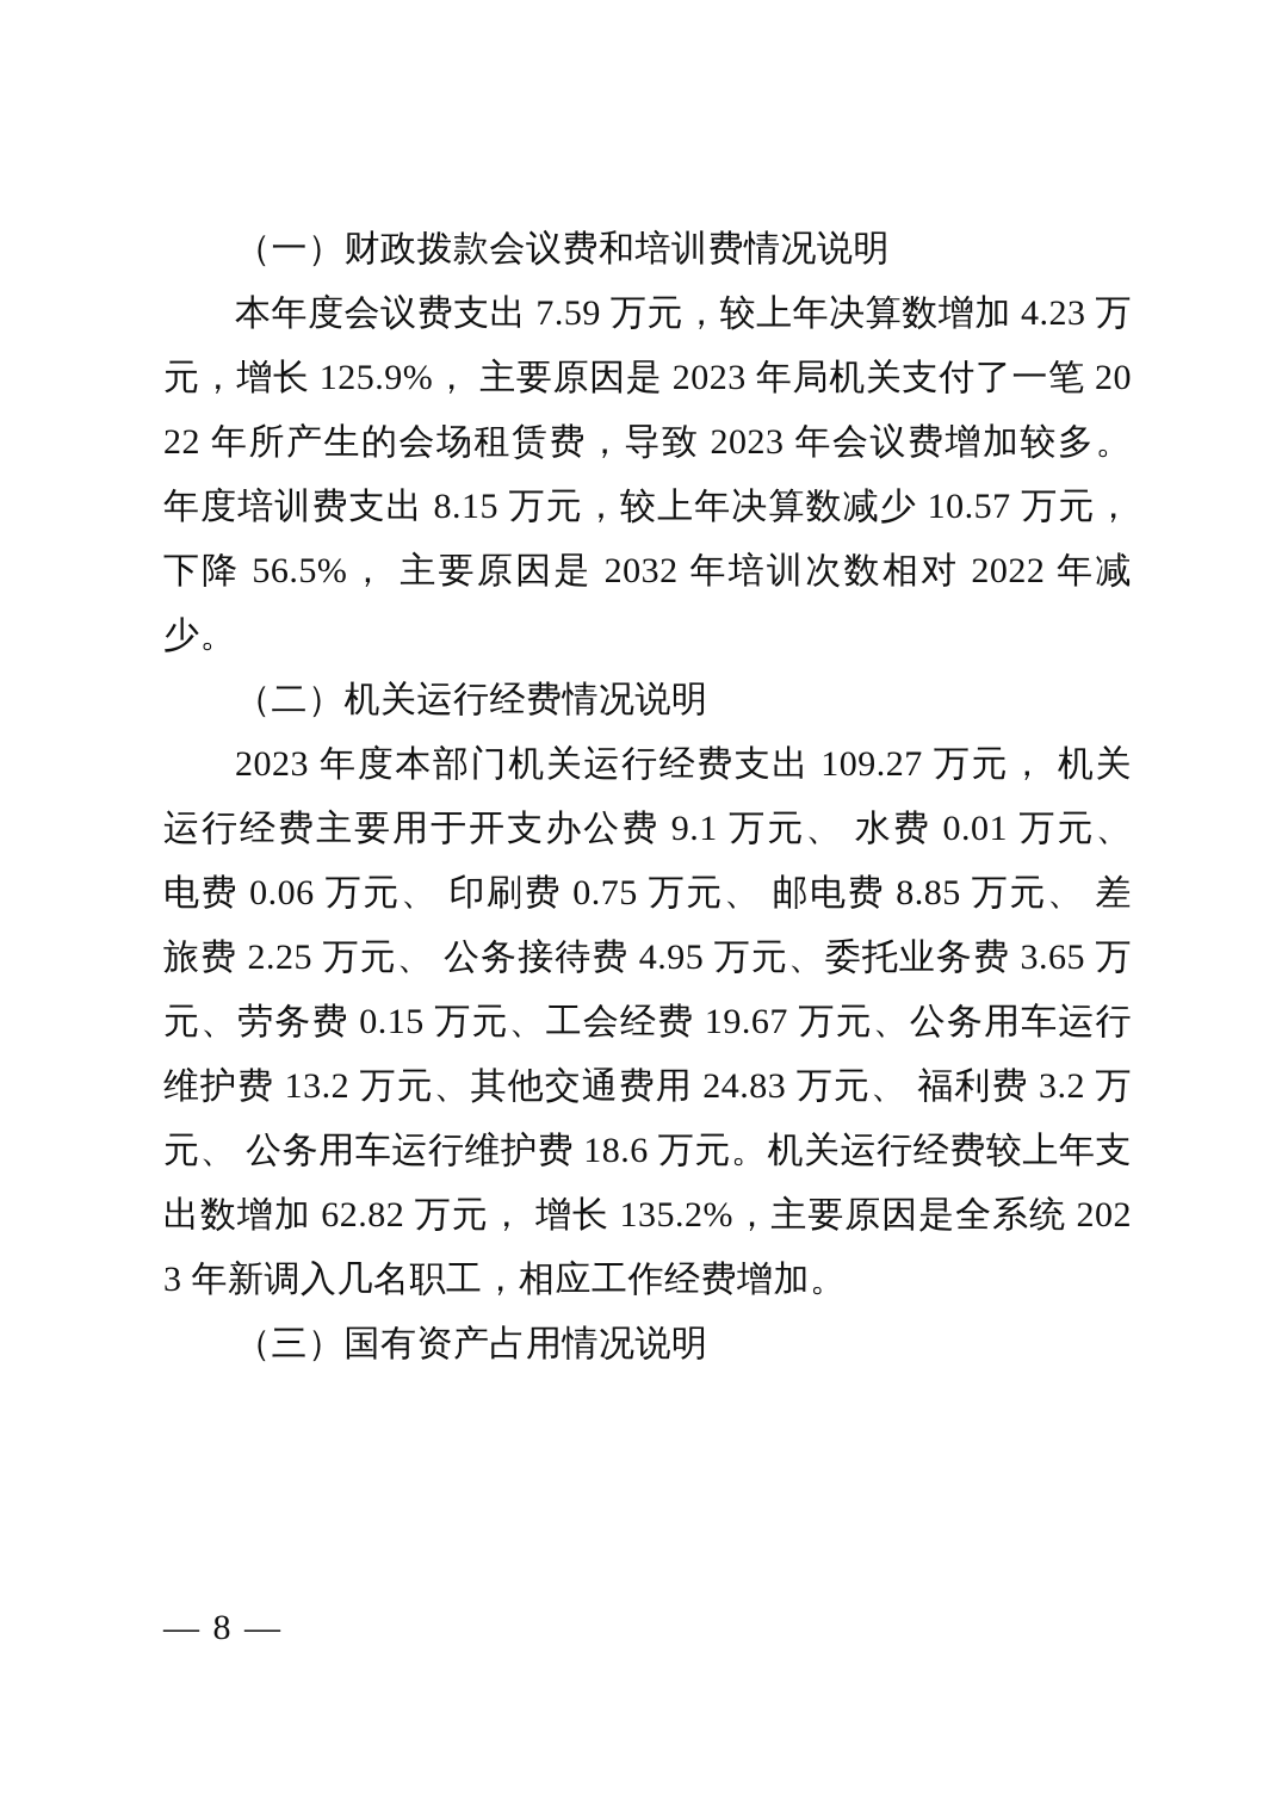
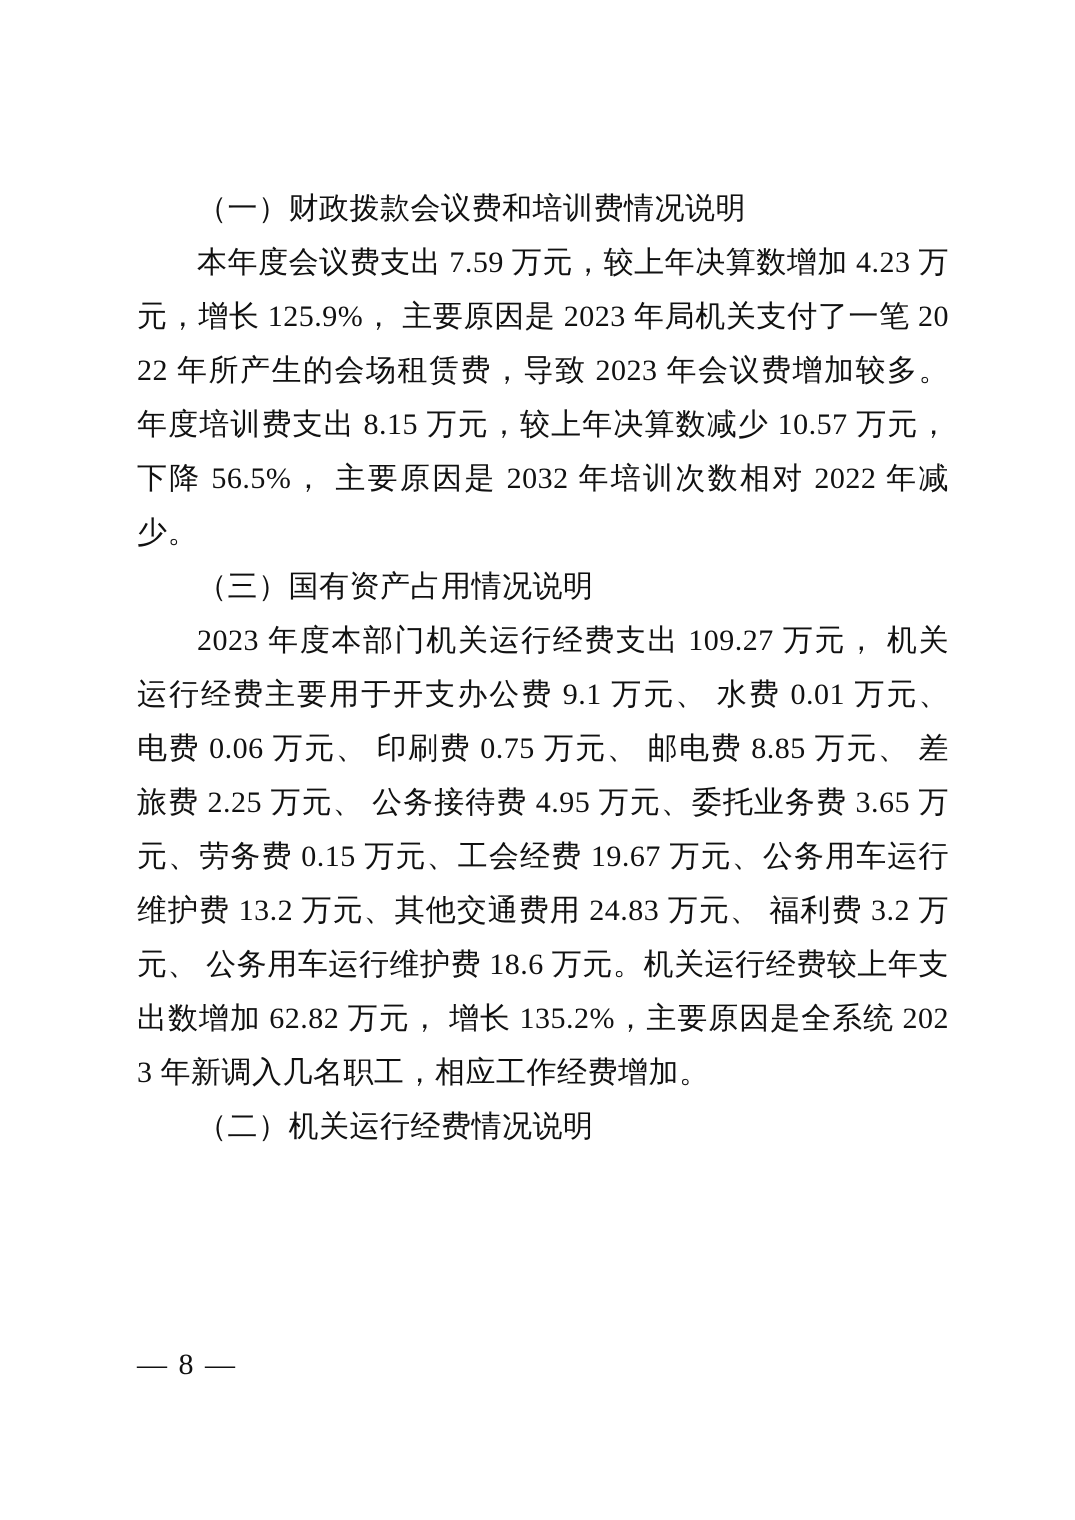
  （一）财政拨款会议费和培训费情况说明
  本年度会议费支出 7.59 万元，较上年决算数增加 4.23 万元，增长 125.9%， 主要原因是 2023 年局机关支付了一笔 2022 年所产生的会场租赁费，导致 2023 年会议费增加较多。年度培训费支出 8.15 万元，较上年决算数减少 10.57 万元，下降 56.5%， 主要原因是 2032 年培训次数相对 2022 年减少。
- （二）机关运行经费情况说明
+ （三）国有资产占用情况说明
  2023 年度本部门机关运行经费支出 109.27 万元， 机关运行经费主要用于开支办公费 9.1 万元、 水费 0.01 万元、 电费 0.06 万元、 印刷费 0.75 万元、 邮电费 8.85 万元、 差旅费 2.25 万元、 公务接待费 4.95 万元、委托业务费 3.65 万元、劳务费 0.15 万元、工会经费 19.67 万元、公务用车运行维护费 13.2 万元、其他交通费用 24.83 万元、 福利费 3.2 万元、 公务用车运行维护费 18.6 万元。机关运行经费较上年支出数增加 62.82 万元， 增长 135.2%，主要原因是全系统 2023 年新调入几名职工，相应工作经费增加。
- （三）国有资产占用情况说明
+ （二）机关运行经费情况说明
  — 8 —
